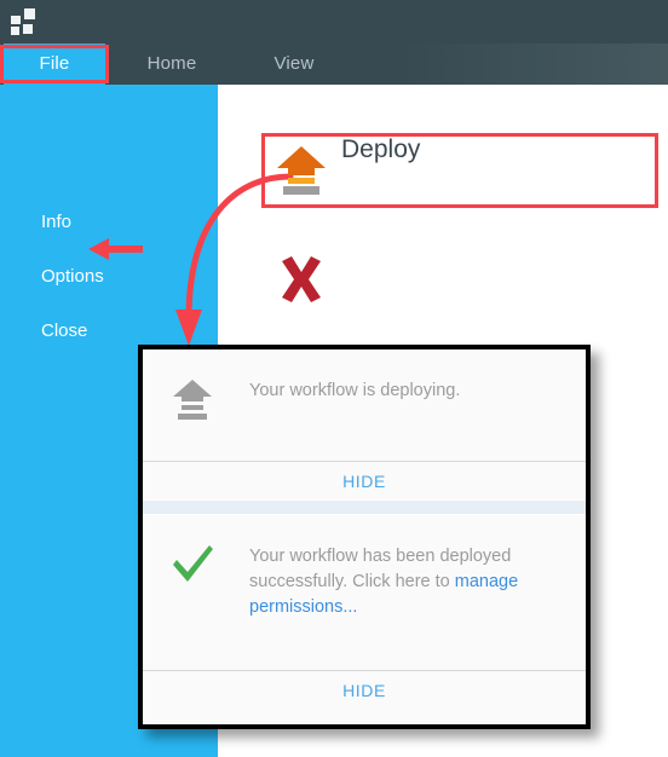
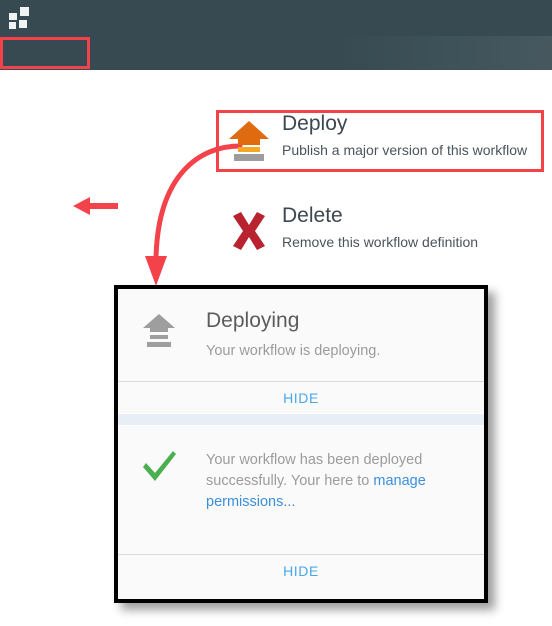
- File
- Home
- View
- Info
- Options
- Close
  Deploy
+ Publish a major version of this workflow
+ Delete
+ Remove this workflow definition
+ Deploying
  Your workflow is deploying.
  HIDE
- Your workflow has been deployed successfully. Click here to manage permissions...
+ Your workflow has been deployed successfully. Your here to manage permissions...
  HIDE
